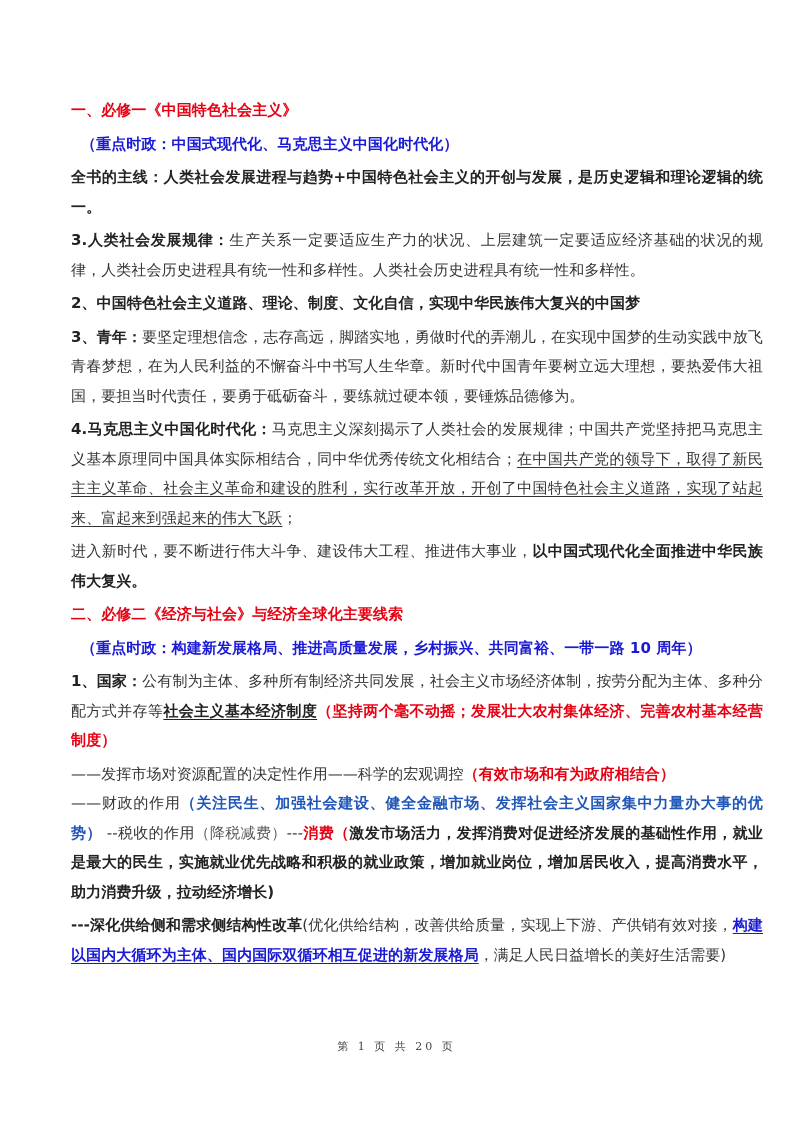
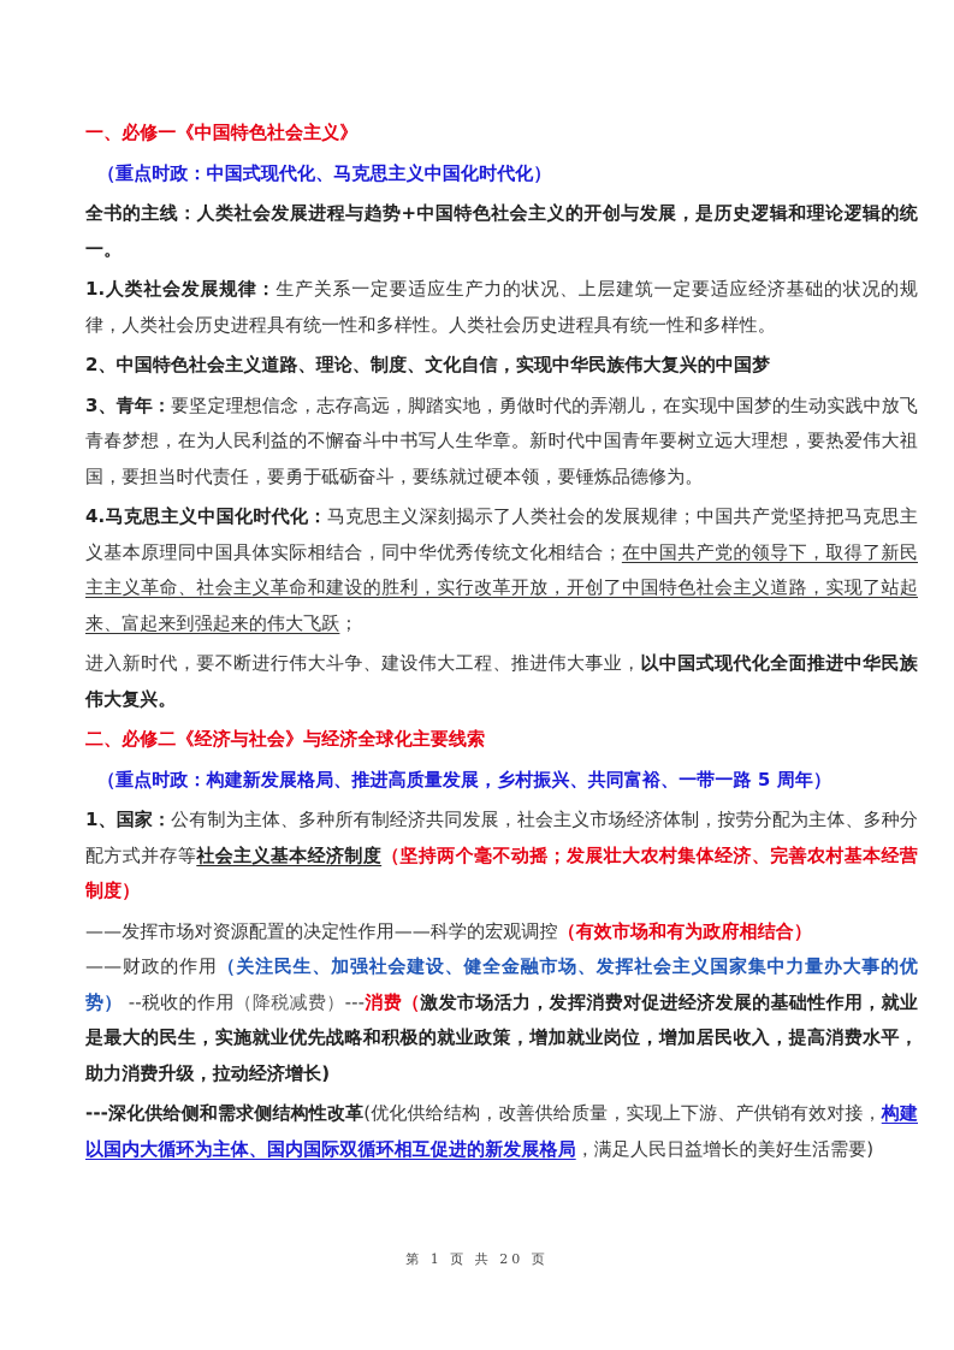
  一、必修一《中国特色社会主义》
  （重点时政：中国式现代化、马克思主义中国化时代化）
  全书的主线：人类社会发展进程与趋势+中国特色社会主义的开创与发展，是历史逻辑和理论逻辑的统一。
- 3.人类社会发展规律：生产关系一定要适应生产力的状况、上层建筑一定要适应经济基础的状况的规律，人类社会历史进程具有统一性和多样性。人类社会历史进程具有统一性和多样性。
+ 1.人类社会发展规律：生产关系一定要适应生产力的状况、上层建筑一定要适应经济基础的状况的规律，人类社会历史进程具有统一性和多样性。人类社会历史进程具有统一性和多样性。
  2、中国特色社会主义道路、理论、制度、文化自信，实现中华民族伟大复兴的中国梦
  3、青年：要坚定理想信念，志存高远，脚踏实地，勇做时代的弄潮儿，在实现中国梦的生动实践中放飞青春梦想，在为人民利益的不懈奋斗中书写人生华章。新时代中国青年要树立远大理想，要热爱伟大祖国，要担当时代责任，要勇于砥砺奋斗，要练就过硬本领，要锤炼品德修为。
  4.马克思主义中国化时代化：马克思主义深刻揭示了人类社会的发展规律；中国共产党坚持把马克思主义基本原理同中国具体实际相结合，同中华优秀传统文化相结合；在中国共产党的领导下，取得了新民主主义革命、社会主义革命和建设的胜利，实行改革开放，开创了中国特色社会主义道路，实现了站起来、富起来到强起来的伟大飞跃；
  进入新时代，要不断进行伟大斗争、建设伟大工程、推进伟大事业，以中国式现代化全面推进中华民族伟大复兴。
  二、必修二《经济与社会》与经济全球化主要线索
- （重点时政：构建新发展格局、推进高质量发展，乡村振兴、共同富裕、一带一路 10 周年）
+ （重点时政：构建新发展格局、推进高质量发展，乡村振兴、共同富裕、一带一路 5 周年）
  1、国家：公有制为主体、多种所有制经济共同发展，社会主义市场经济体制，按劳分配为主体、多种分配方式并存等社会主义基本经济制度（坚持两个毫不动摇；发展壮大农村集体经济、完善农村基本经营制度）
  ——发挥市场对资源配置的决定性作用——科学的宏观调控（有效市场和有为政府相结合）
  ——财政的作用（关注民生、加强社会建设、健全金融市场、发挥社会主义国家集中力量办大事的优势） --税收的作用（降税减费）---消费（激发市场活力，发挥消费对促进经济发展的基础性作用，就业是最大的民生，实施就业优先战略和积极的就业政策，增加就业岗位，增加居民收入，提高消费水平，助力消费升级，拉动经济增长)
  ---深化供给侧和需求侧结构性改革(优化供给结构，改善供给质量，实现上下游、产供销有效对接，构建以国内大循环为主体、国内国际双循环相互促进的新发展格局，满足人民日益增长的美好生活需要)
  第 1 页 共 20 页
